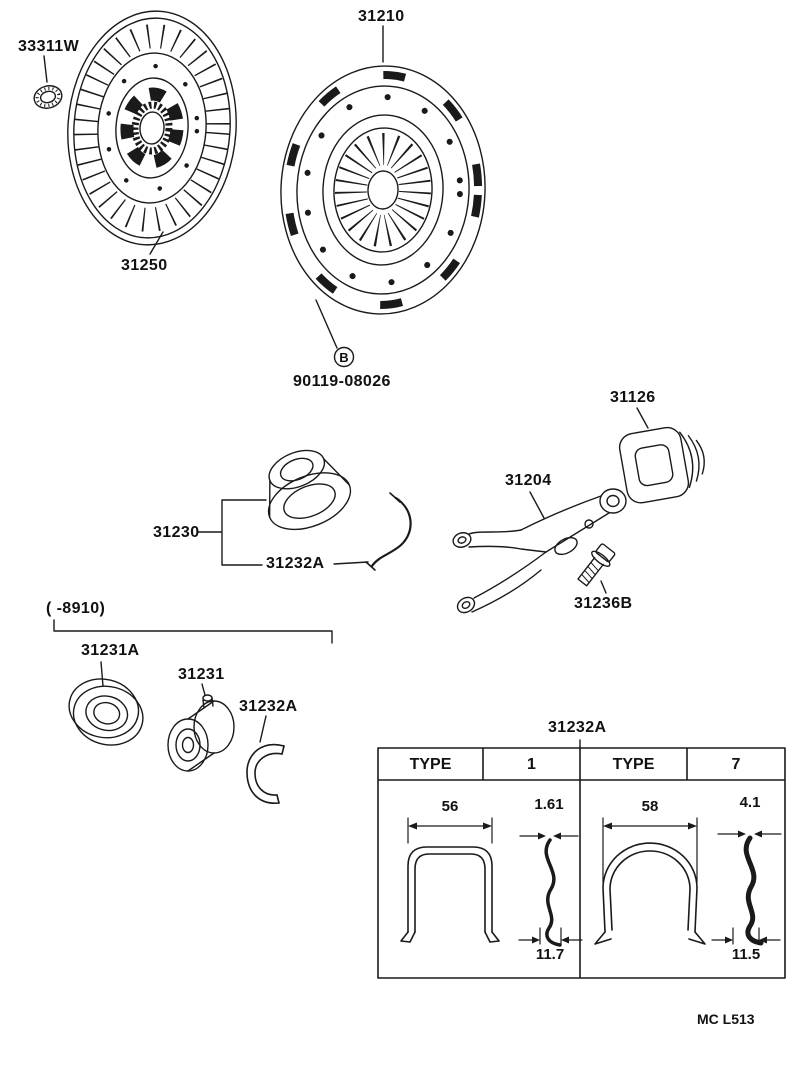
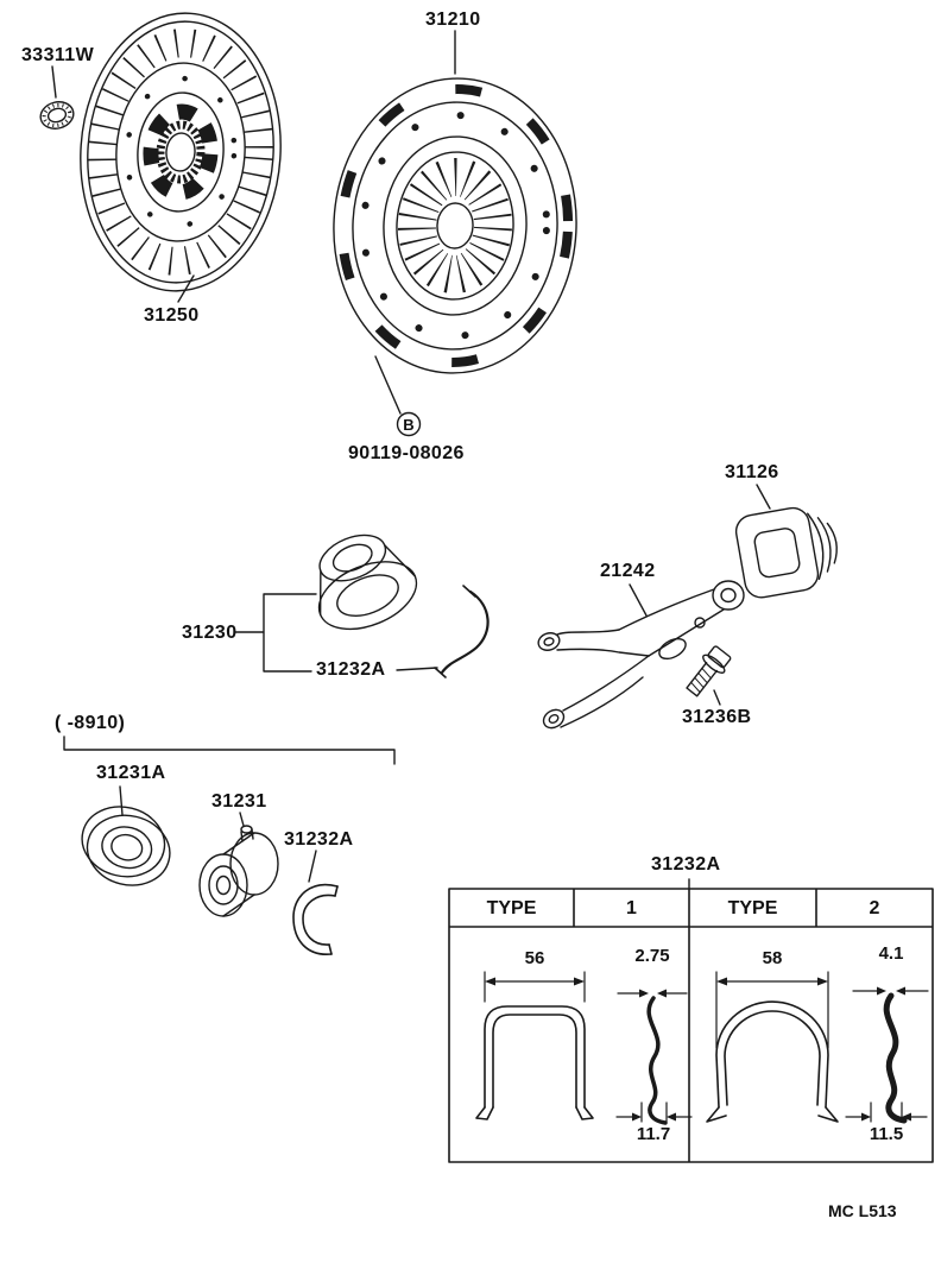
  33311W
  31250
  31210
  B
  90119-08026
  31126
- 31204
+ 21242
  31230
  31232A
  31236B
  ( -8910)
  31231A
  31231
  31232A
  31232A
  TYPE
  1
  TYPE
- 7
+ 2
  56
- 1.61
+ 2.75
  11.7
  58
  4.1
  11.5
  MC L513
